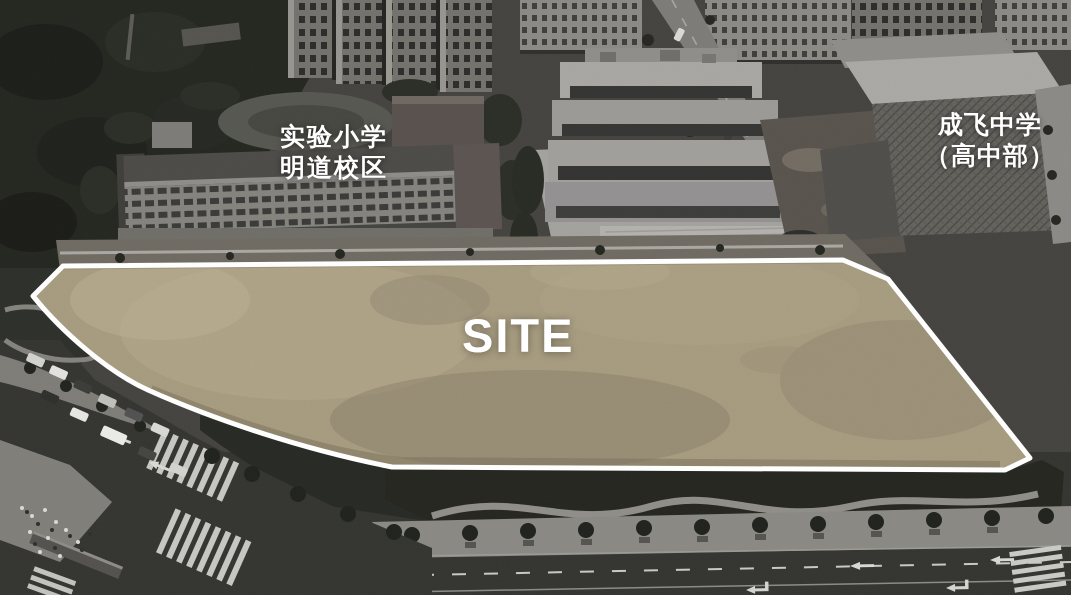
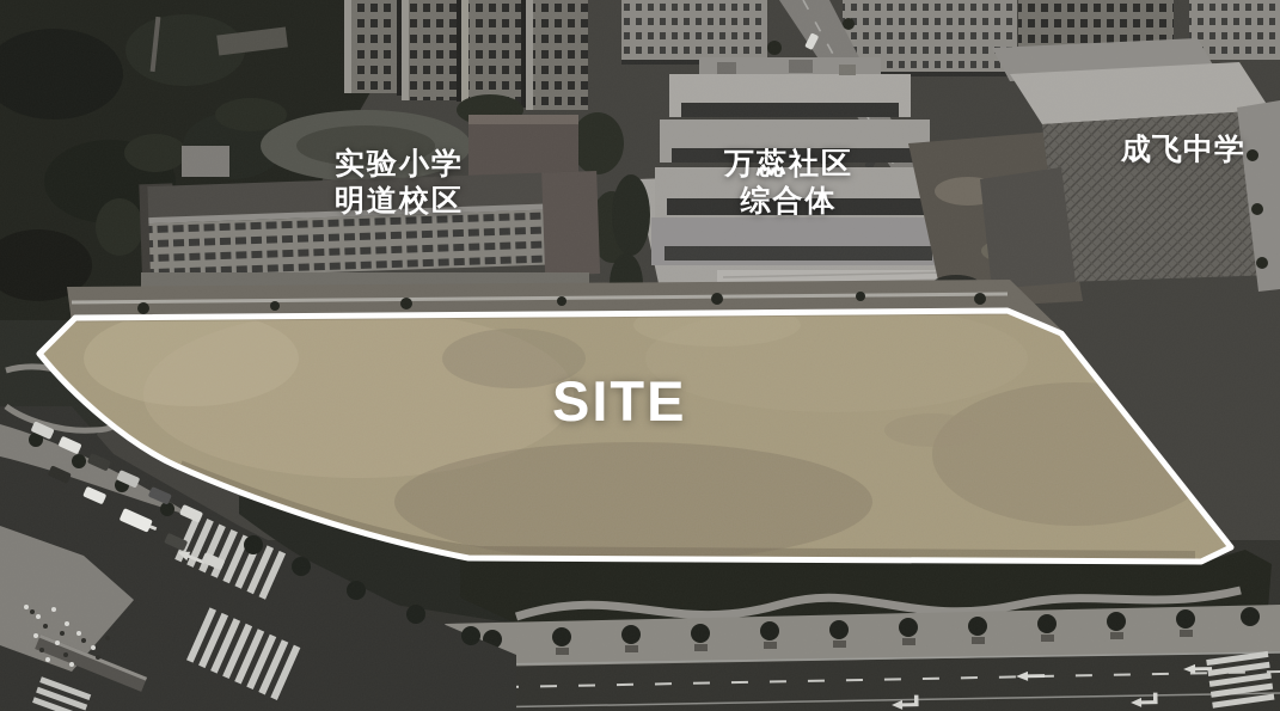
  实验小学
  明道校区
+ 万蕊社区
+ 综合体
  成飞中学
- （高中部）
  SITE
